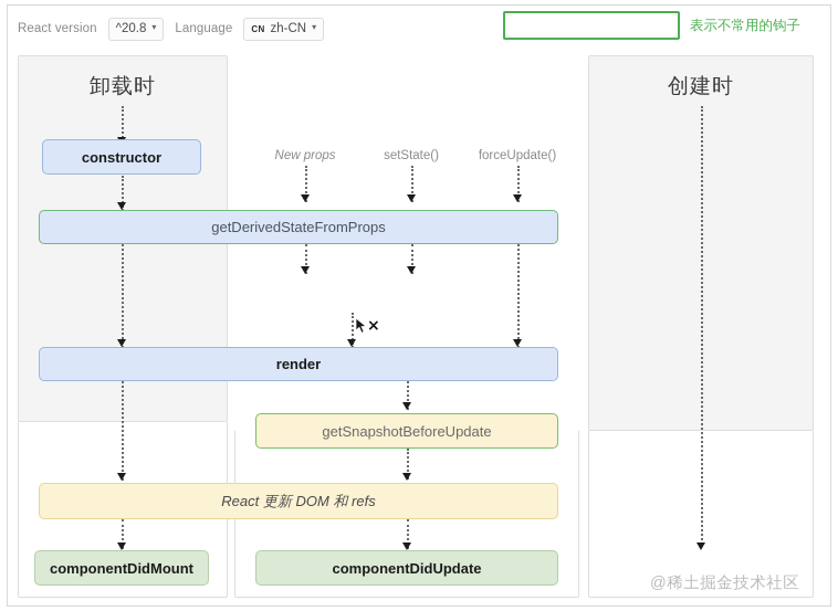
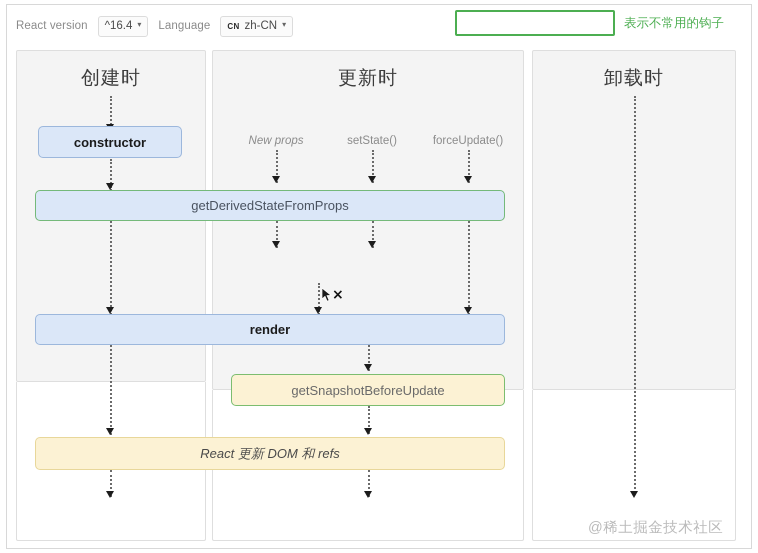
  React version
- ^20.8
+ ^16.4
  ▾
  Language
  CN
  zh-CN
  ▾
  表示不常用的钩子
- 卸载时
+ 创建时
+ 更新时
- 创建时
+ 卸载时
  New props
  setState()
  forceUpdate()
  constructor
  getDerivedStateFromProps
  render
  getSnapshotBeforeUpdate
  React 更新 DOM 和 refs
- componentDidMount
- componentDidUpdate
  ×
  @稀土掘金技术社区
